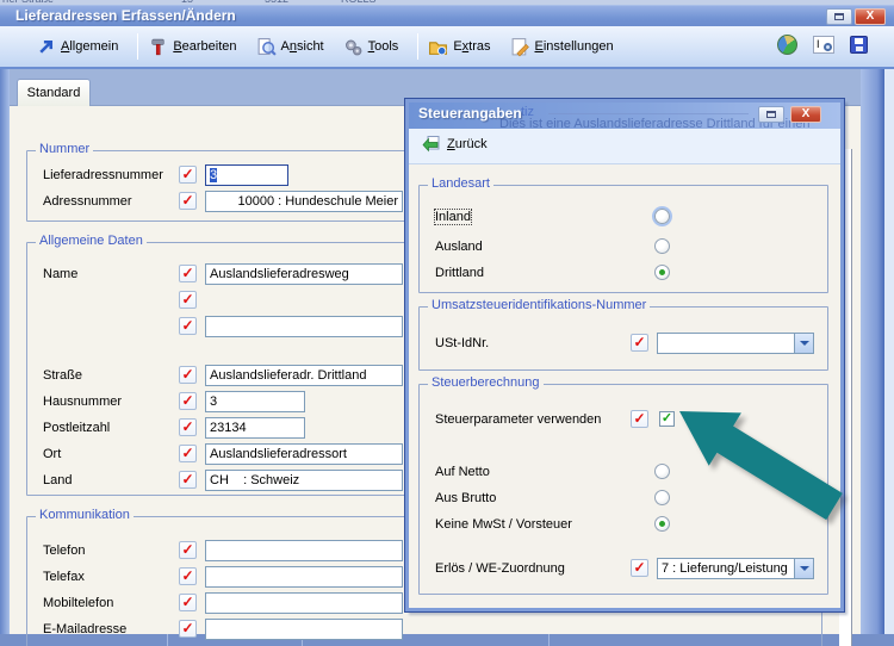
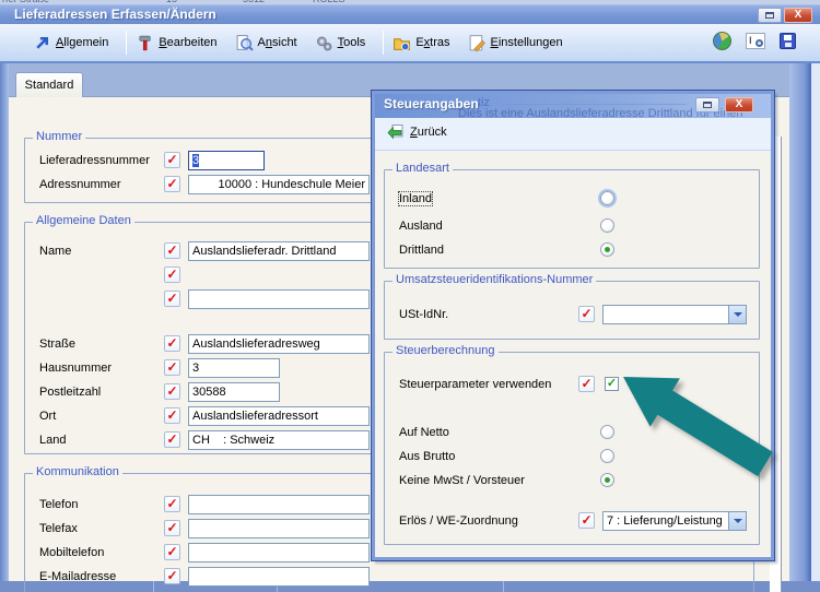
  Lieferadressen Erfassen/Ändern
  X
  Allgemein
  Bearbeiten
  Ansicht
  Tools
  Extras
  Einstellungen
  I
  Standard
  Nummer
  Lieferadressnummer
  ✓
  3
  Adressnummer
  ✓
  10000 : Hundeschule Meier
  Allgemeine Daten
  Name
  ✓
- Auslandslieferadresweg
+ Auslandslieferadr. Drittland
  ✓
  ✓
  Straße
  ✓
- Auslandslieferadr. Drittland
+ Auslandslieferadresweg
  Hausnummer
  ✓
  3
  Postleitzahl
  ✓
- 23134
+ 30588
  Ort
  ✓
  Auslandslieferadressort
  Land
  ✓
  CH : Schweiz
  Kommunikation
  Telefon
  ✓
  Telefax
  ✓
  Mobiltelefon
  ✓
  E-Mailadresse
  ✓
  tiz
  Dies ist eine Auslandslieferadresse Drittland für einen
  Steuerangaben
  X
  Zurück
  Landesart
  Inland
  Ausland
  Drittland
  Umsatzsteueridentifikations-Nummer
  USt-IdNr.
  ✓
  Steuerberechnung
  Steuerparameter verwenden
  ✓
  ✓
  Auf Netto
  Aus Brutto
  Keine MwSt / Vorsteuer
  Erlös / WE-Zuordnung
  ✓
  7 : Lieferung/Leistung
